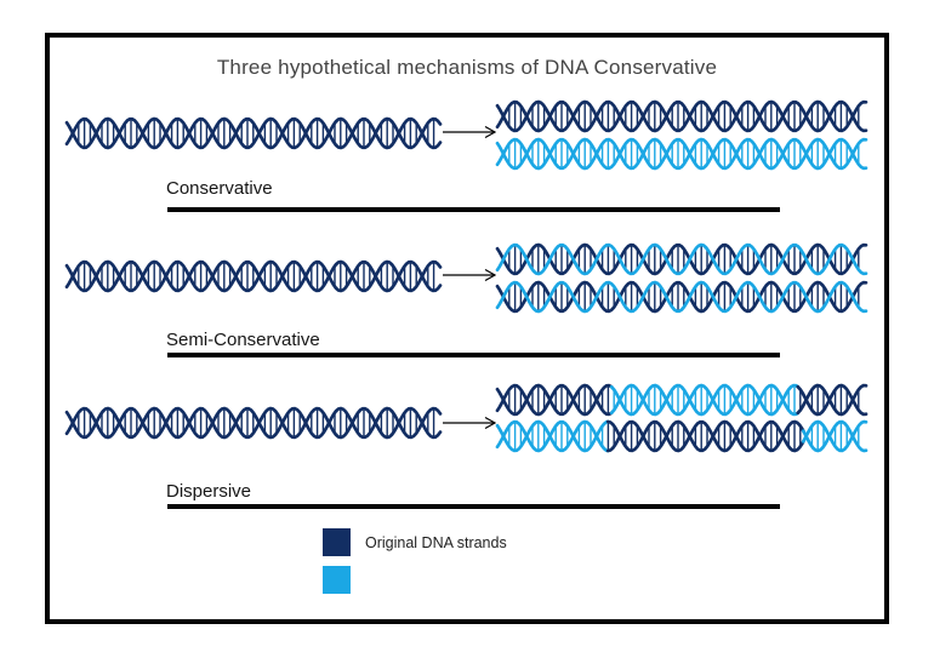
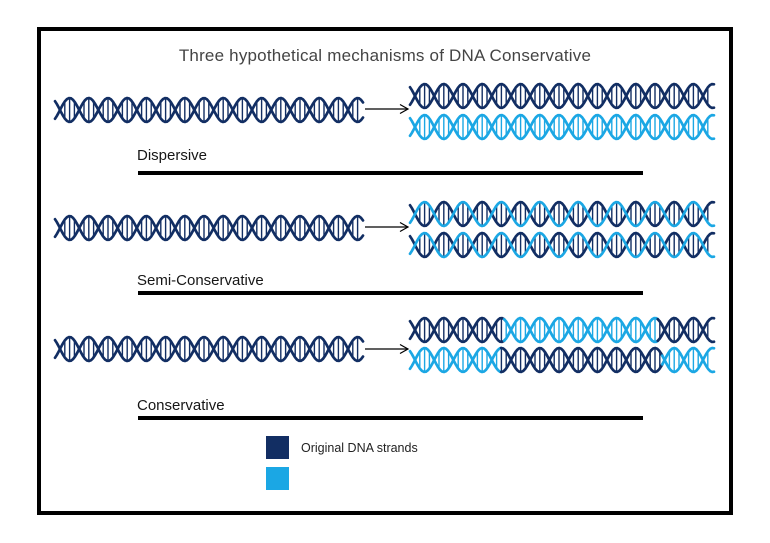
  Three hypothetical mechanisms of DNA Conservative
- Conservative
+ Dispersive
  Semi-Conservative
- Dispersive
+ Conservative
  Original DNA strands
